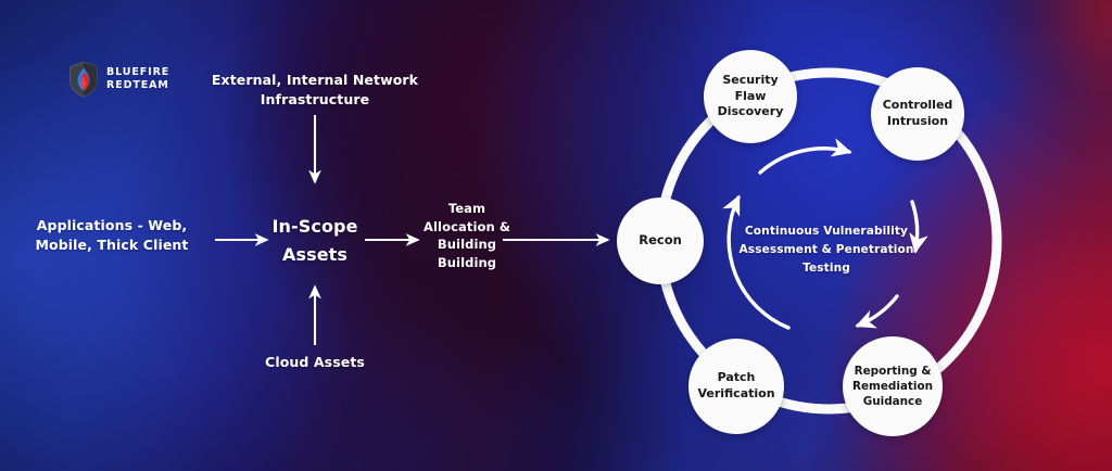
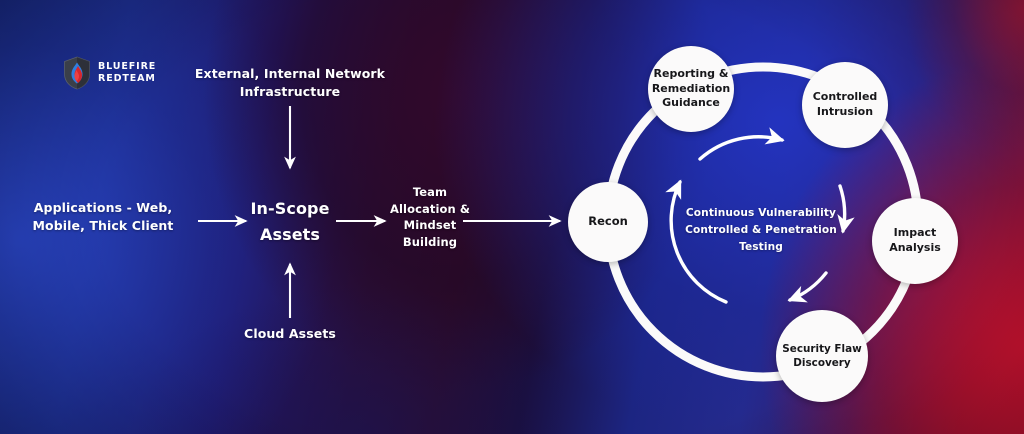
  BLUEFIRE
  REDTEAM
  Applications - Web, Mobile, Thick Client
  External, Internal Network Infrastructure
  Cloud Assets
  In-Scope Assets
- Team Allocation & Building Building
+ Team Allocation & Mindset Building
- Continuous Vulnerability Assessment & Penetration Testing
+ Continuous Vulnerability Controlled & Penetration Testing
  Recon
- Security Flaw Discovery
+ Reporting & Remediation Guidance
  Controlled Intrusion
+ Impact Analysis
- Reporting & Remediation Guidance
+ Security Flaw Discovery
- Patch Verification
